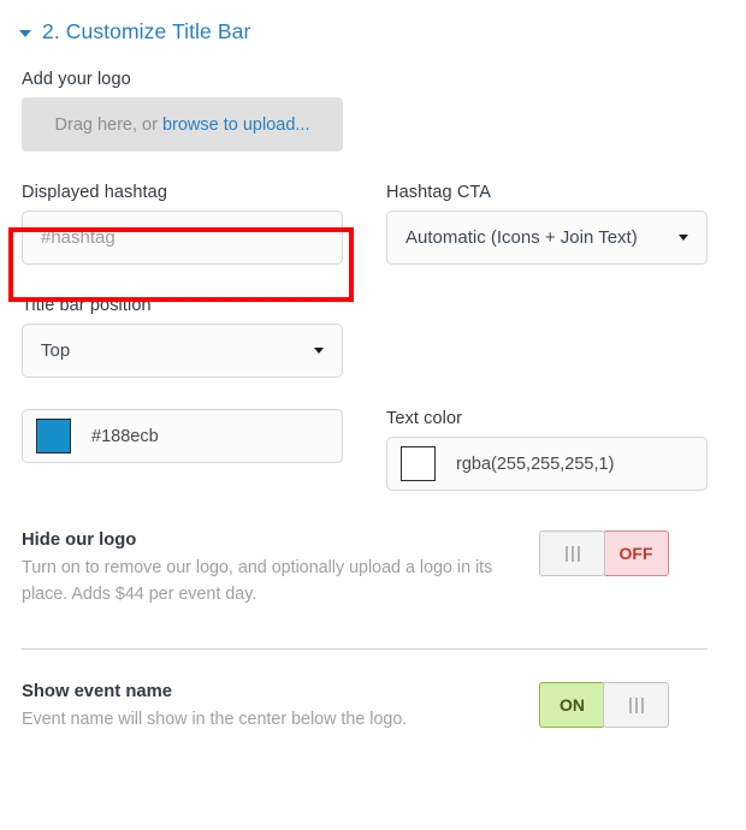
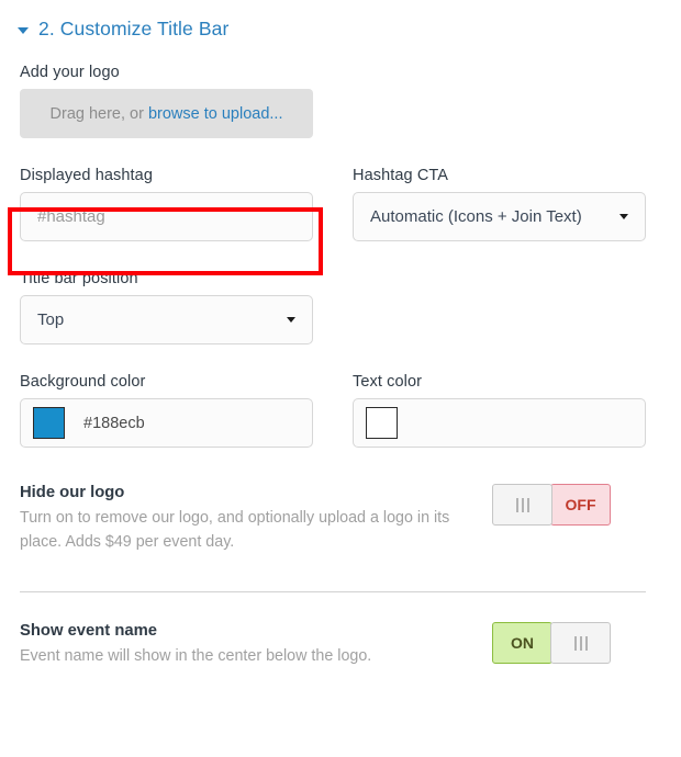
  2. Customize Title Bar
  Add your logo
  Drag here, or
  browse to upload...
  Displayed hashtag
  #hashtag
  Hashtag CTA
  Automatic (Icons + Join Text)
  Title bar position
  Top
+ Background color
  #188ecb
  Text color
- rgba(255,255,255,1)
  Hide our logo
- Turn on to remove our logo, and optionally upload a logo in its place. Adds $44 per event day.
+ Turn on to remove our logo, and optionally upload a logo in its place. Adds $49 per event day.
  OFF
  Show event name
  Event name will show in the center below the logo.
  ON
